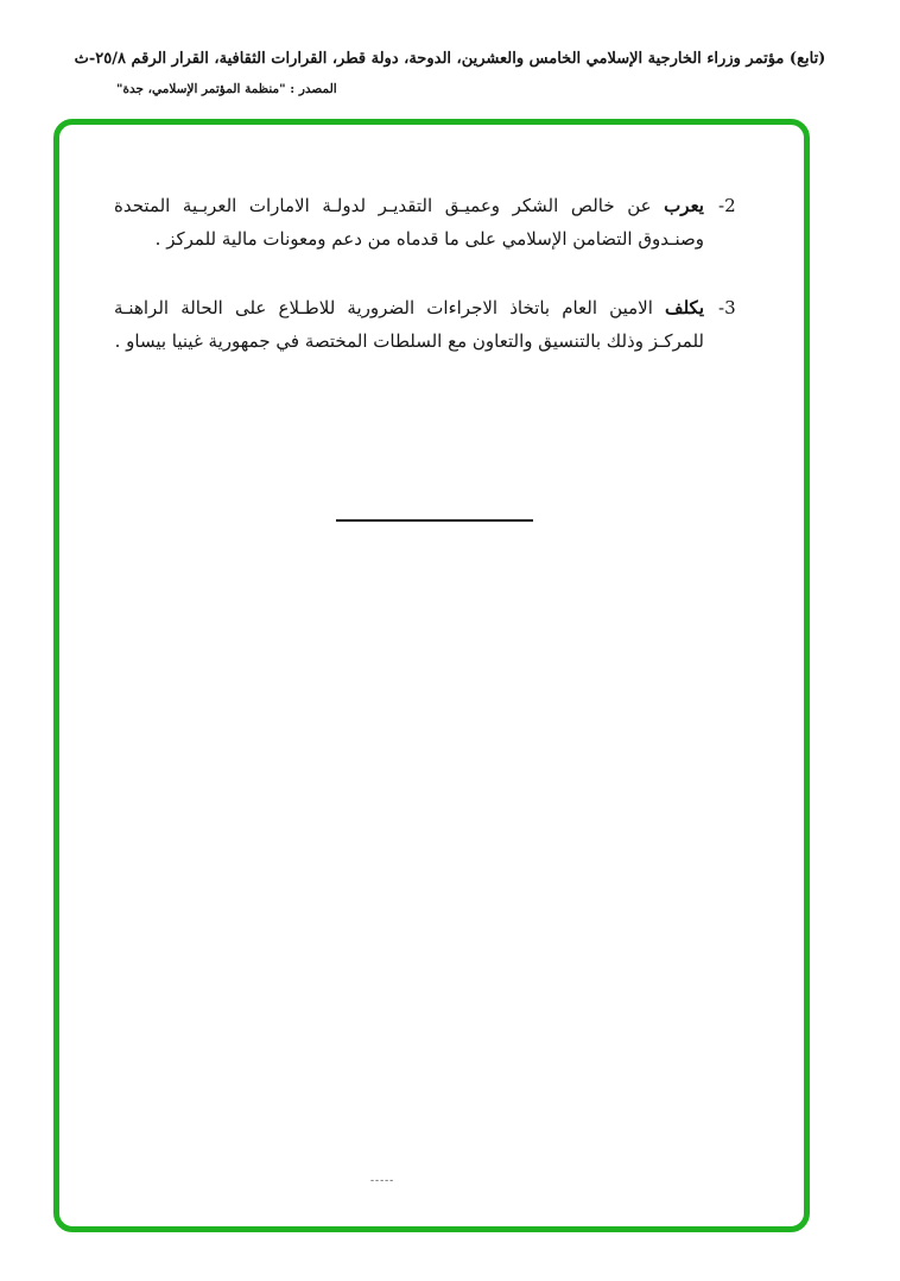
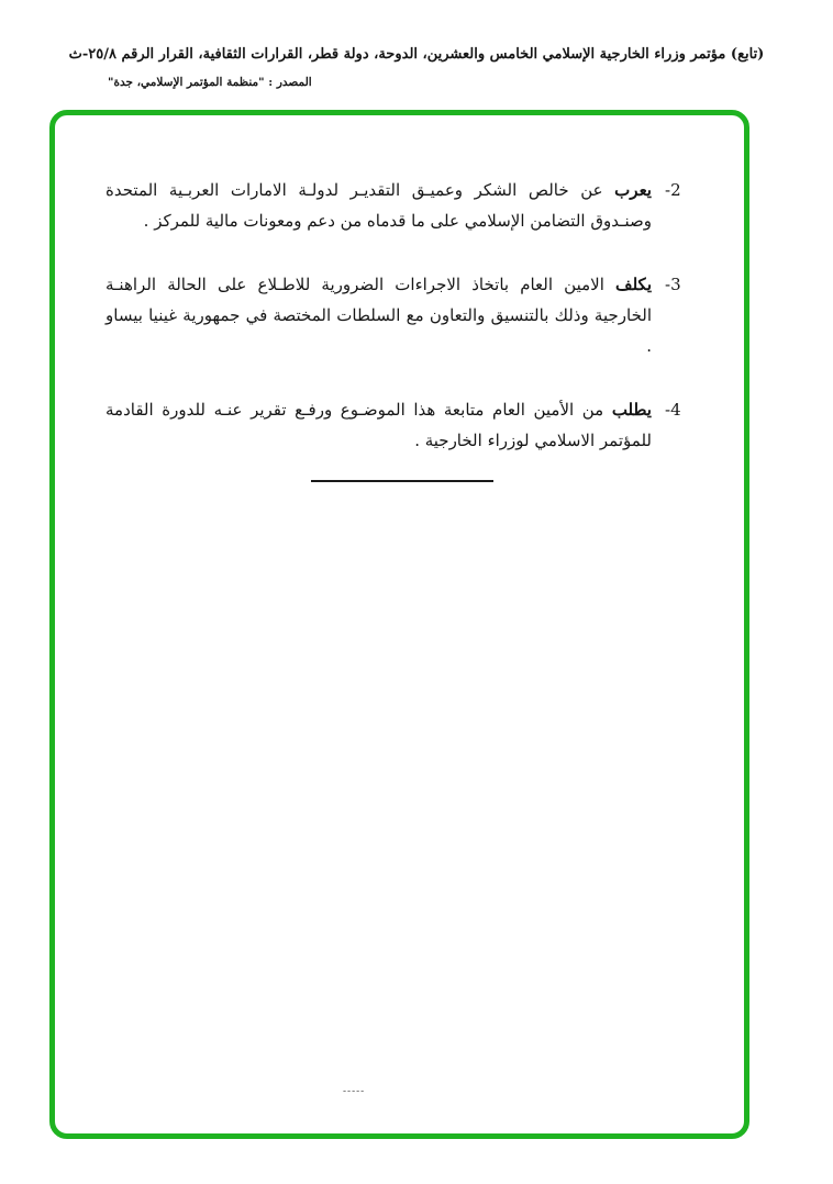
  (تابع) مؤتمر وزراء الخارجية الإسلامي الخامس والعشرين، الدوحة، دولة قطر، القرارات الثقافية، القرار الرقم ٢٥/٨-ث
  المصدر : "منظمة المؤتمر الإسلامي، جدة"
  -2
  يعرب عن خالص الشكر وعميـق التقديـر لدولـة الامارات العربـية المتحدة وصنـدوق التضامن الإسلامي على ما قدماه من دعم ومعونات مالية للمركز .
  -3
- يكلف الامين العام باتخاذ الاجراءات الضرورية للاطـلاع على الحالة الراهنـة للمركـز وذلك بالتنسيق والتعاون مع السلطات المختصة في جمهورية غينيا بيساو .
+ يكلف الامين العام باتخاذ الاجراءات الضرورية للاطـلاع على الحالة الراهنـة الخارجية وذلك بالتنسيق والتعاون مع السلطات المختصة في جمهورية غينيا بيساو .
+ -4
+ يطلب من الأمين العام متابعة هذا الموضـوع ورفـع تقرير عنـه للدورة القادمة للمؤتمر الاسلامي لوزراء الخارجية .
  -----
